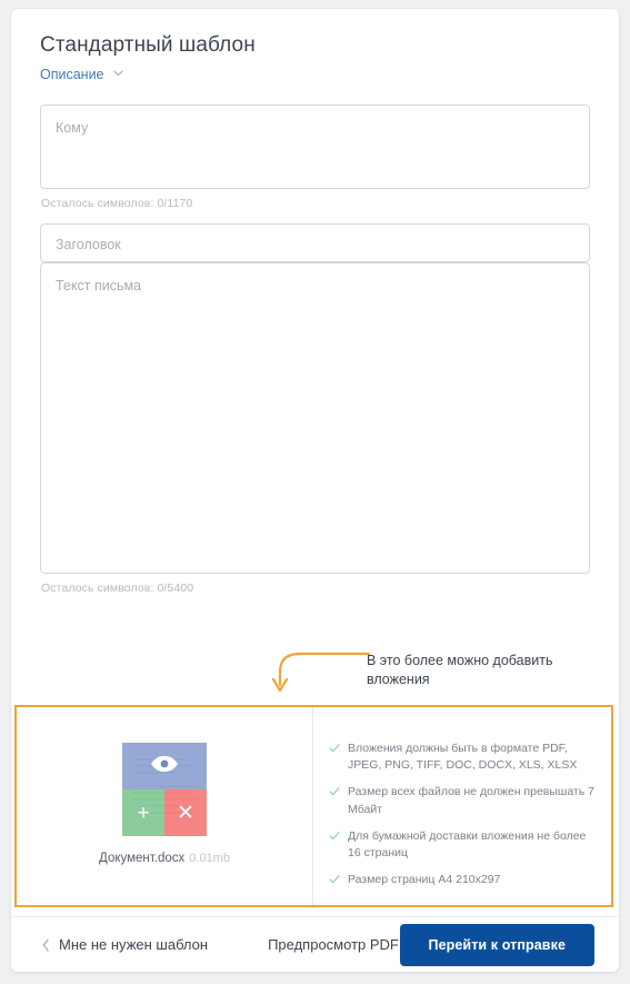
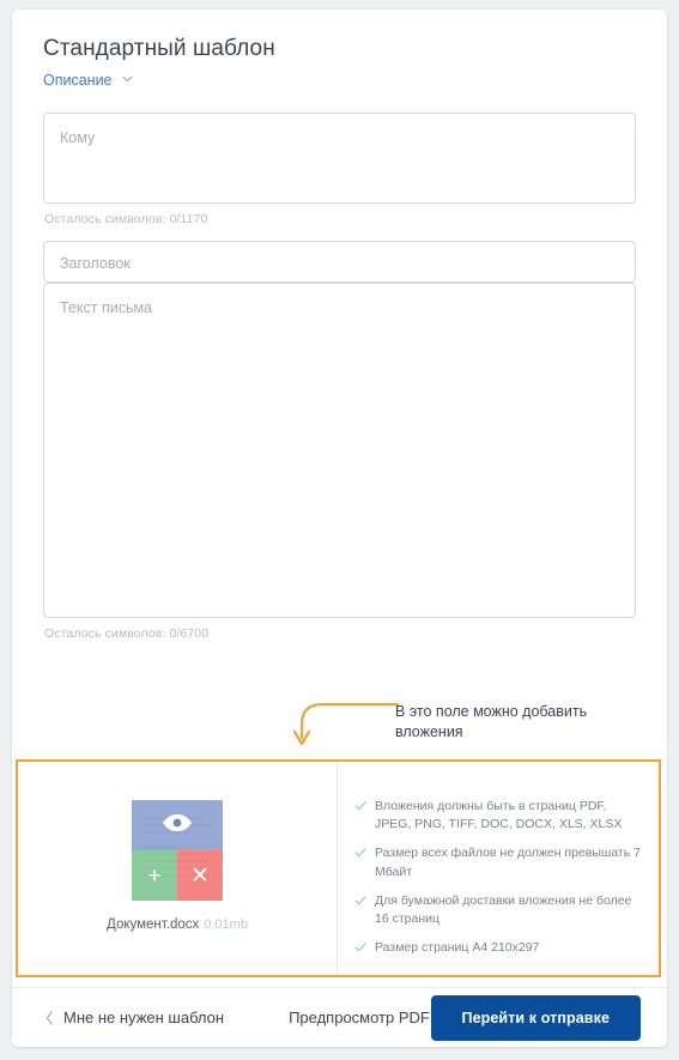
  Стандартный шаблон
  Описание
  Кому
  Осталось символов: 0/1170
  Заголовок
  Текст письма
- Осталось символов: 0/5400
+ Осталось символов: 0/6700
  Мне не нужен шаблон
  Предпросмотр PDF
  Перейти к отправке
- В это более можно добавить вложения
+ В это поле можно добавить вложения
  +
  ✕
  Документ.docx 0.01mb
- Вложения должны быть в формате PDF, JPEG, PNG, TIFF, DOC, DOCX, XLS, XLSX
+ Вложения должны быть в страниц PDF, JPEG, PNG, TIFF, DOC, DOCX, XLS, XLSX
  Размер всех файлов не должен превышать 7 Мбайт
  Для бумажной доставки вложения не более 16 страниц
  Размер страниц A4 210x297
